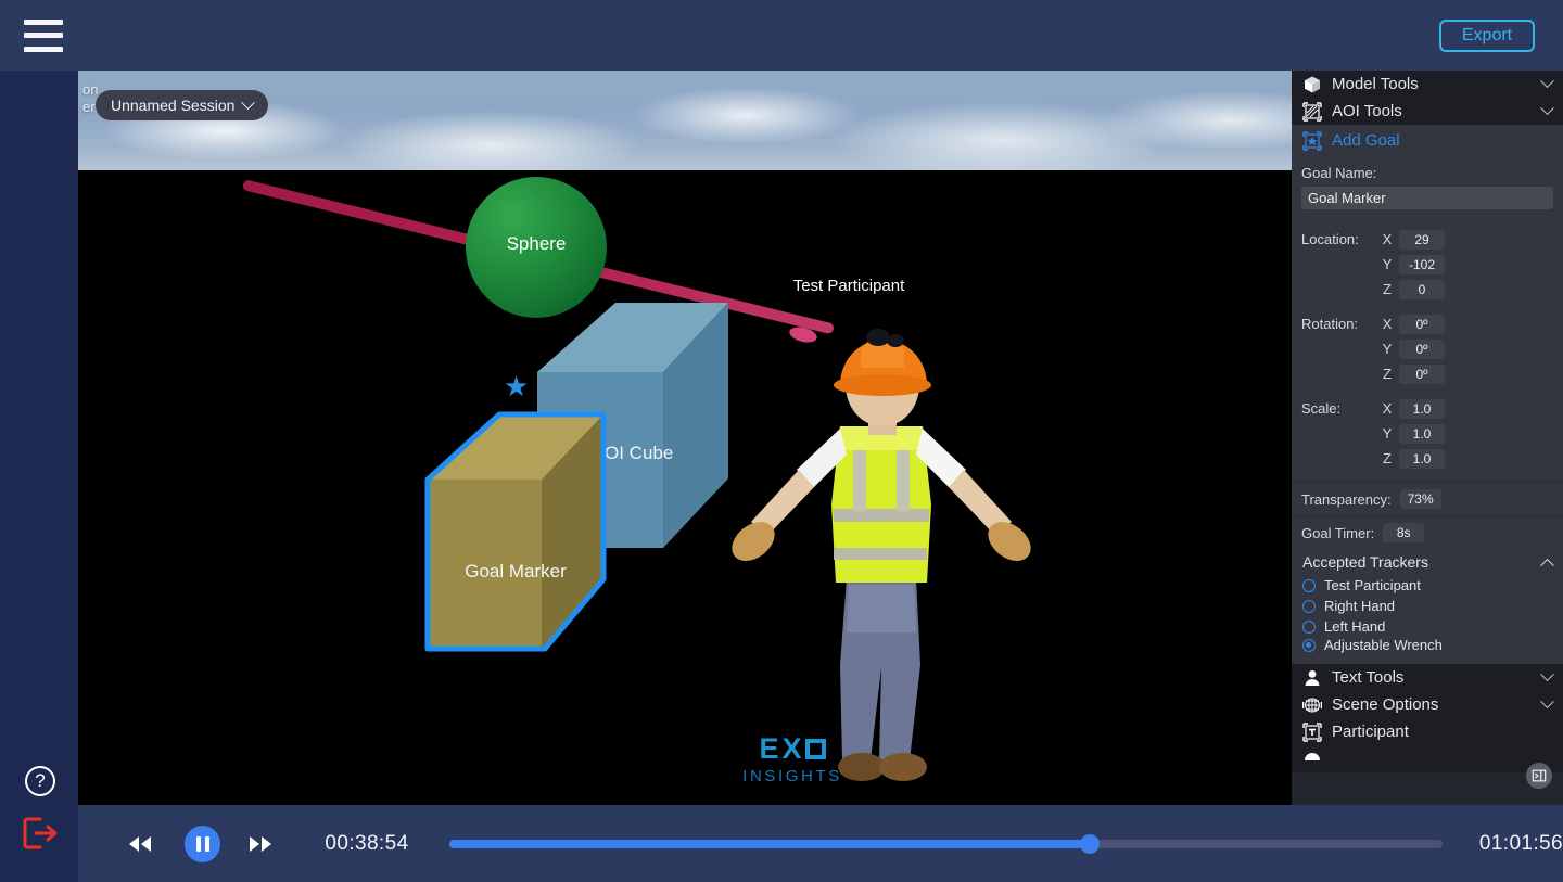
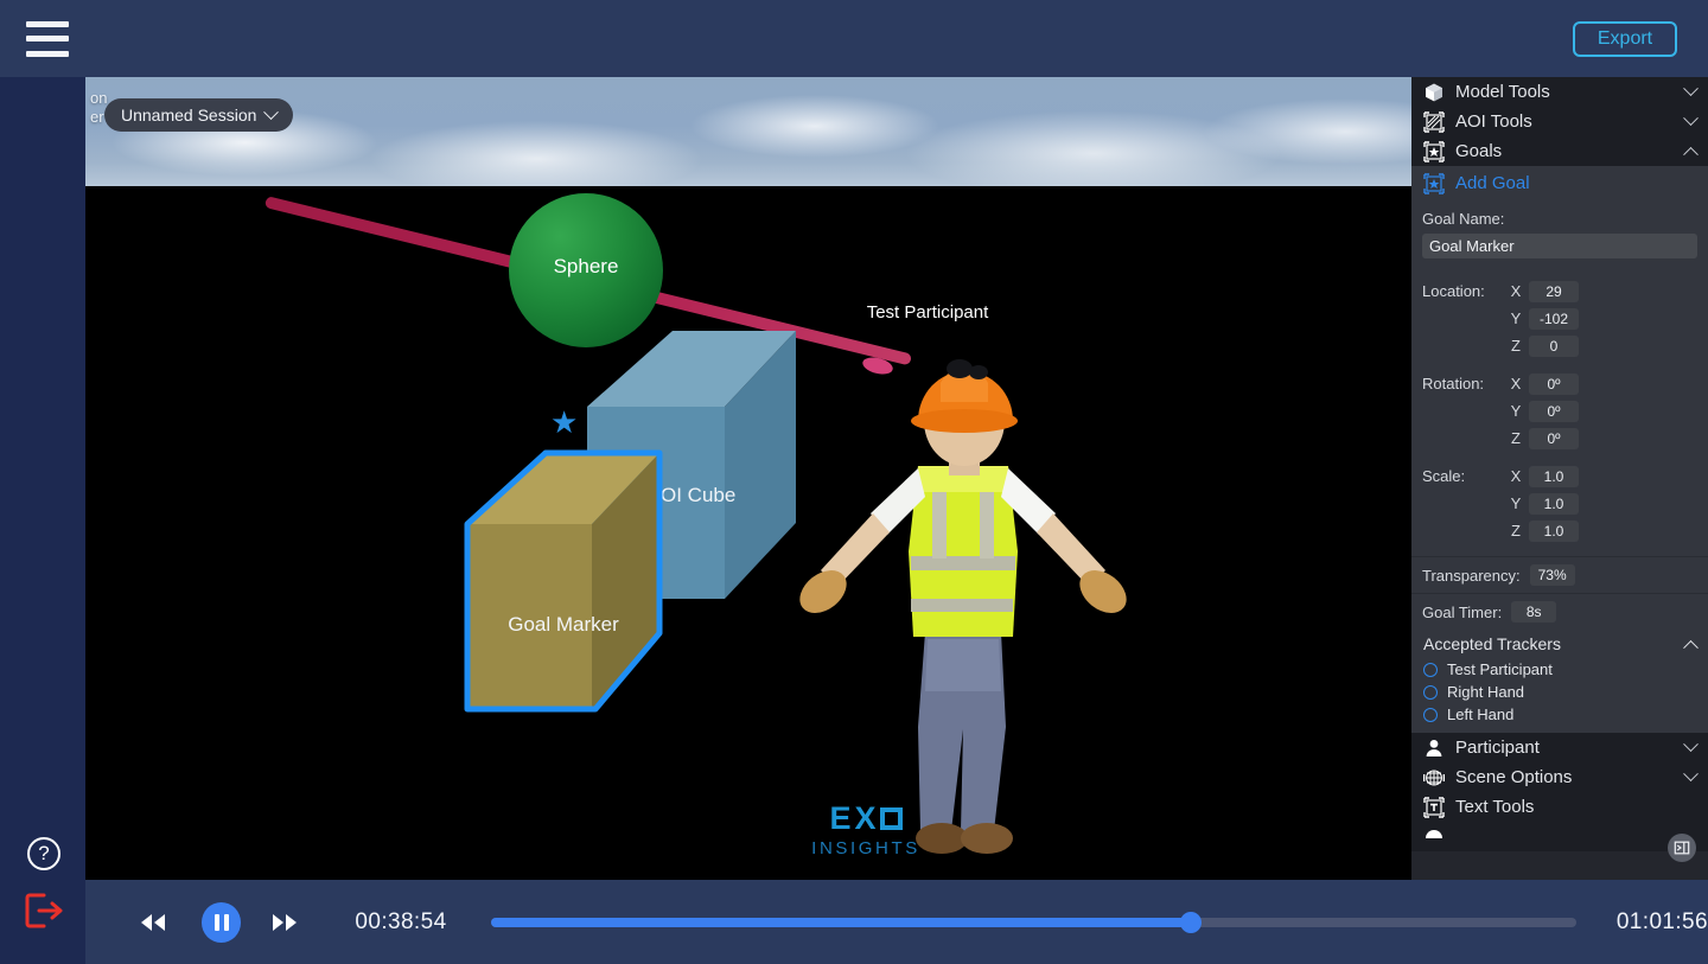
  Export
  ?
  on
  er
  Unnamed Session
  Sphere
  OI Cube
  ★
  Goal Marker
  Test Participant
  E
  X
  INSIGHTS
  Model Tools
  AOI Tools
+ Goals
  Add Goal
  Goal Name:
  Goal Marker
  Location:
  X
  29
  Y
  -102
  Z
  0
  Rotation:
  X
  0º
  Y
  0º
  Z
  0º
  Scale:
  X
  1.0
  Y
  1.0
  Z
  1.0
  Transparency:
  73%
  Goal Timer:
  8s
  Accepted Trackers
  Test Participant
  Right Hand
  Left Hand
- Adjustable Wrench
- Text Tools
+ Participant
  Scene Options
- Participant
+ Text Tools
  00:38:54
  01:01:56
